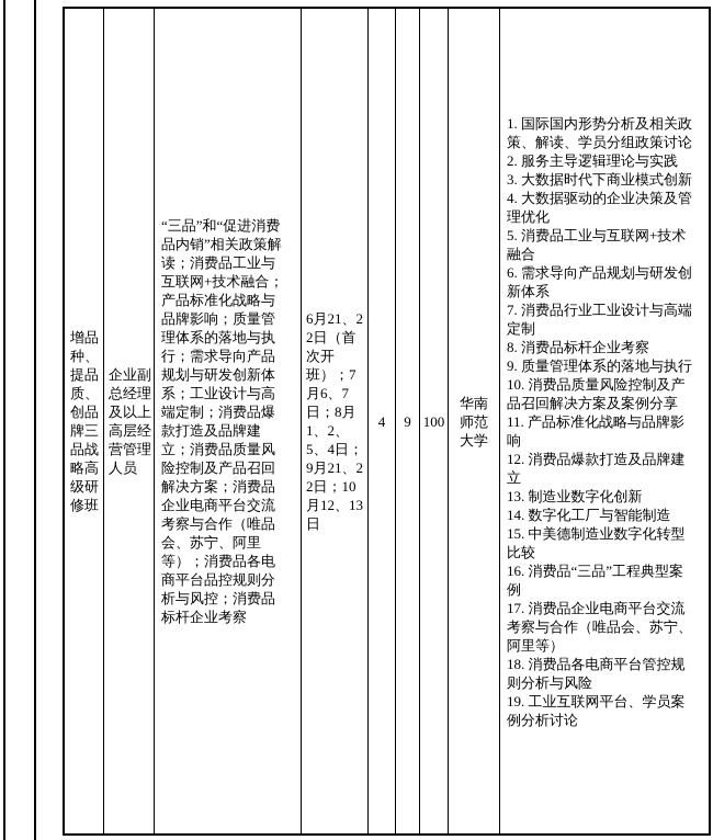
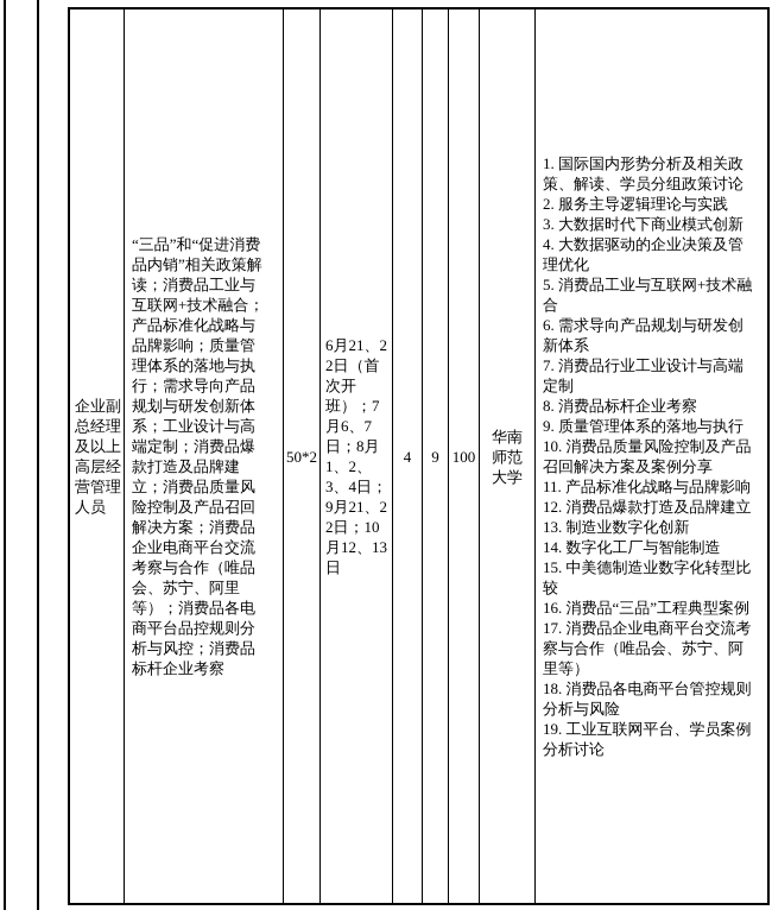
- 增品种、提品质、创品牌三品战略高级研修班
  企业副总经理及以上高层经营管理人员
  “三品”和“促进消费品内销”相关政策解读；消费品工业与互联网+技术融合；产品标准化战略与品牌影响；质量管理体系的落地与执行；需求导向产品规划与研发创新体系；工业设计与高端定制；消费品爆款打造及品牌建立；消费品质量风险控制及产品召回解决方案；消费品企业电商平台交流考察与合作（唯品会、苏宁、阿里等）；消费品各电商平台品控规则分析与风控；消费品标杆企业考察
+ 50*2
- 6月21、22日（首次开班）；7月6、7日；8月1、2、5、4日；9月21、22日；10月12、13日
+ 6月21、22日（首次开班）；7月6、7日；8月1、2、3、4日；9月21、22日；10月12、13日
  4
  9
  100
  华南师范大学
  1. 国际国内形势分析及相关政策、解读、学员分组政策讨论
  2. 服务主导逻辑理论与实践
  3. 大数据时代下商业模式创新
  4. 大数据驱动的企业决策及管理优化
  5. 消费品工业与互联网+技术融合
  6. 需求导向产品规划与研发创新体系
  7. 消费品行业工业设计与高端定制
  8. 消费品标杆企业考察
  9. 质量管理体系的落地与执行
  10. 消费品质量风险控制及产品召回解决方案及案例分享
  11. 产品标准化战略与品牌影响
  12. 消费品爆款打造及品牌建立
  13. 制造业数字化创新
  14. 数字化工厂与智能制造
  15. 中美德制造业数字化转型比较
  16. 消费品“三品”工程典型案例
  17. 消费品企业电商平台交流考察与合作（唯品会、苏宁、阿里等）
  18. 消费品各电商平台管控规则分析与风险
  19. 工业互联网平台、学员案例分析讨论
